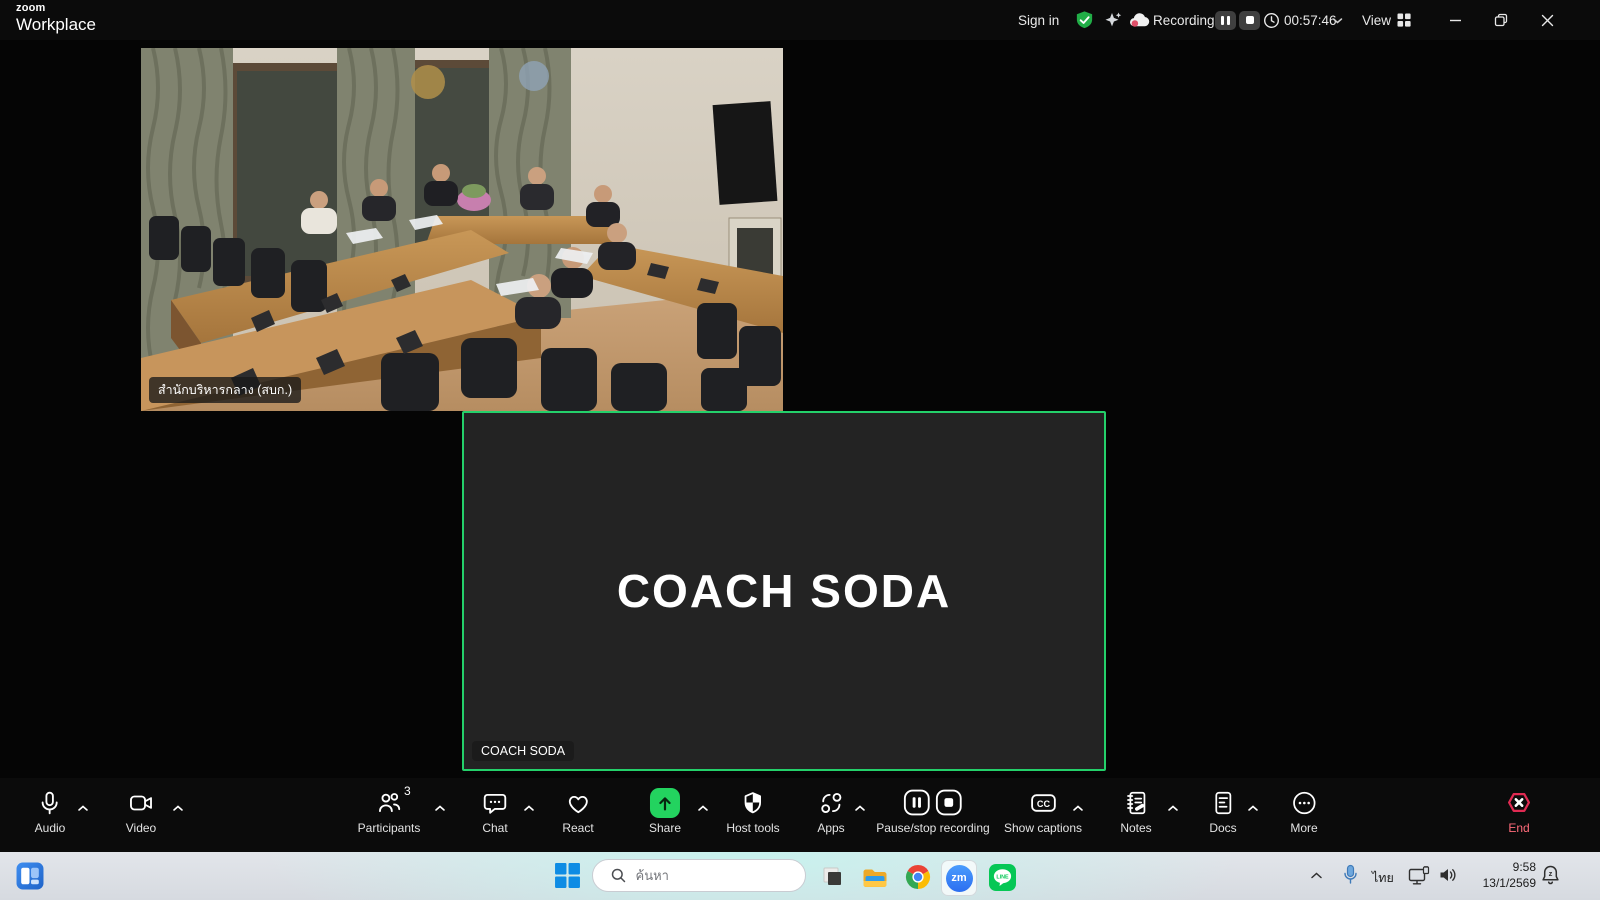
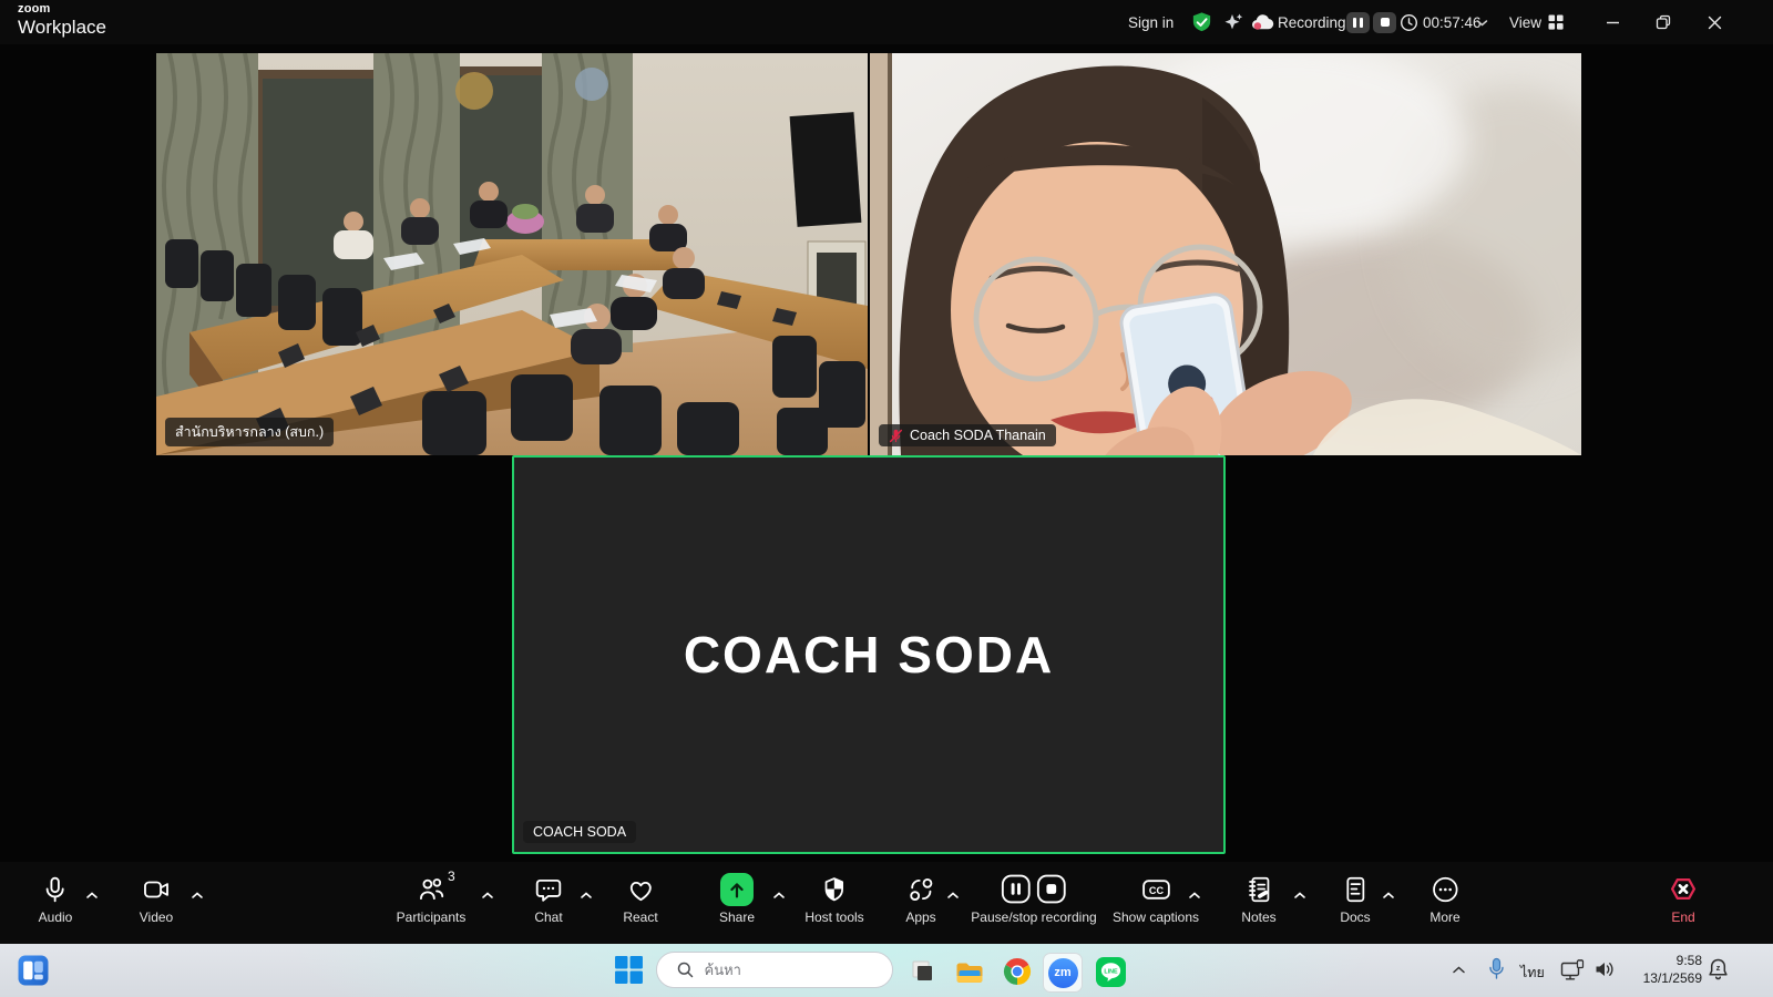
  zoom
  Workplace
  Sign in
  Recording
  00:57:46
  View
  สำนักบริหารกลาง (สบก.)
+ Coach SODA Thanain
  COACH SODA
  COACH SODA
  Audio
  Video
  Participants
  3
  Chat
  React
  Share
  Host tools
  Apps
  Pause/stop recording
  CC
  Show captions
  Notes
  Docs
  More
  End
  ค้นหา
  zm
  ไทย
  9:58
  13/1/2569
  z
